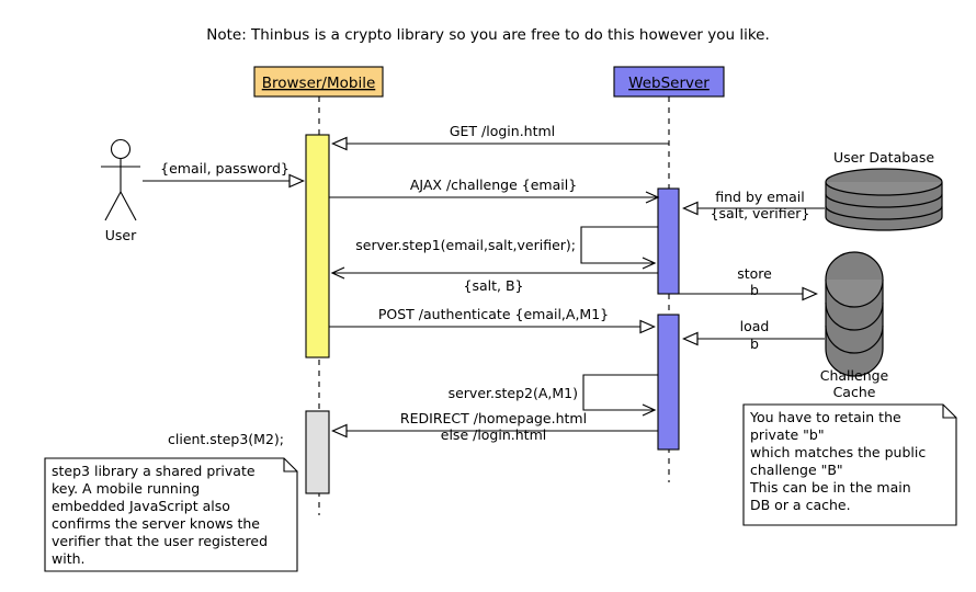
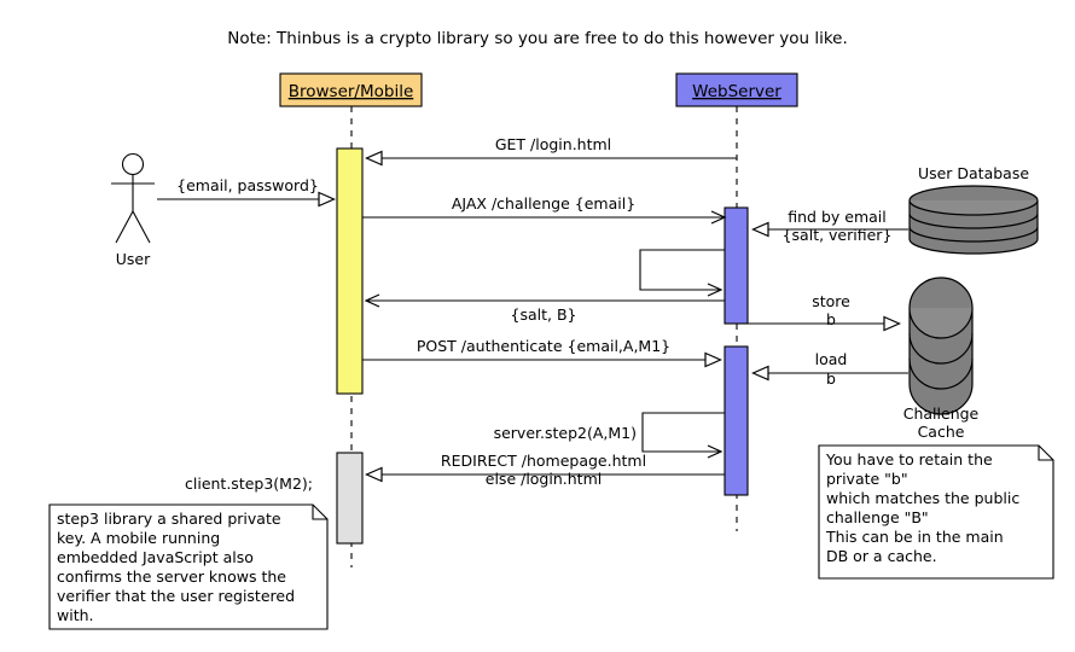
  Note: Thinbus is a crypto library so you are free to do this however you like.
  Browser/Mobile
  WebServer
  User
  GET /login.html
  {email, password}
  AJAX /challenge {email}
  find by email
  {salt, verifier}
- server.step1(email,salt,verifier);
  {salt, B}
  store
  b
  POST /authenticate {email,A,M1}
  load
  b
  server.step2(A,M1)
  REDIRECT /homepage.html
  else /login.html
  client.step3(M2);
  User Database
  Challenge
  Cache
  step3 library a shared private
  key. A mobile running
  embedded JavaScript also
  confirms the server knows the
  verifier that the user registered
  with.
  You have to retain the
  private "b"
  which matches the public
  challenge "B"
  This can be in the main
  DB or a cache.
